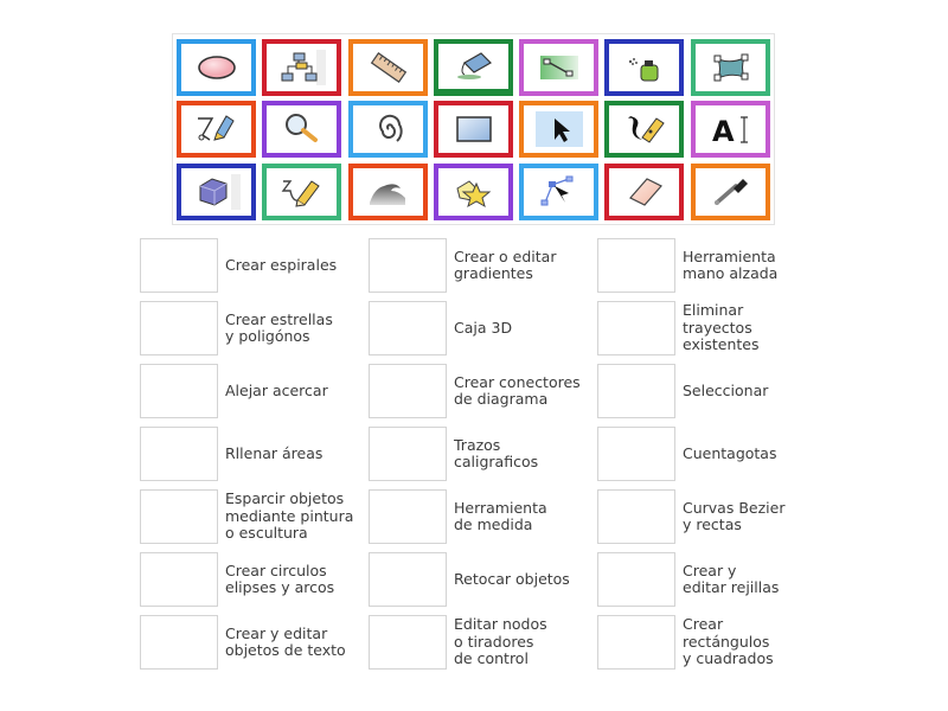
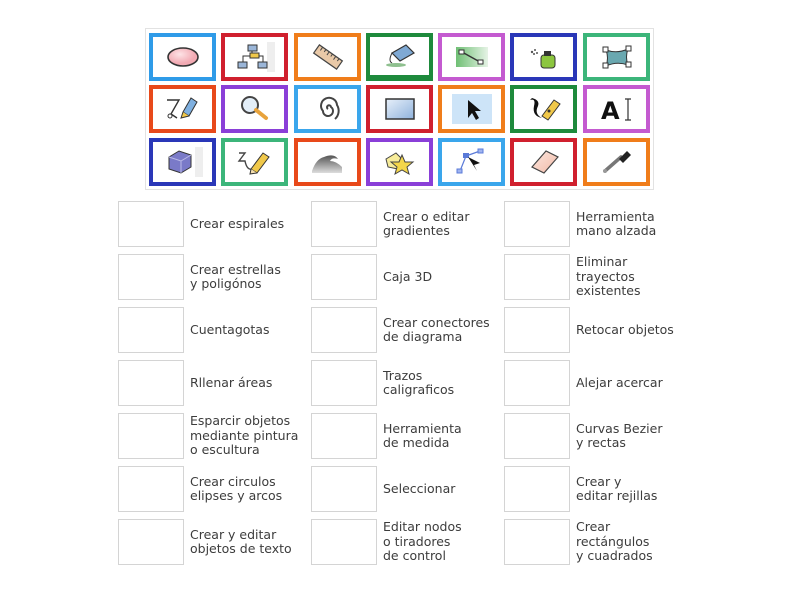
  A
  Crear espirales
  Crear o editar
  gradientes
  Herramienta
  mano alzada
  Crear estrellas
  y poligónos
  Caja 3D
  Eliminar
  trayectos
  existentes
- Alejar acercar
+ Cuentagotas
  Crear conectores
  de diagrama
- Seleccionar
+ Retocar objetos
  Rllenar áreas
  Trazos
  caligraficos
- Cuentagotas
+ Alejar acercar
  Esparcir objetos
  mediante pintura
  o escultura
  Herramienta
  de medida
  Curvas Bezier
  y rectas
  Crear circulos
  elipses y arcos
- Retocar objetos
+ Seleccionar
  Crear y
  editar rejillas
  Crear y editar
  objetos de texto
  Editar nodos
  o tiradores
  de control
  Crear
  rectángulos
  y cuadrados
